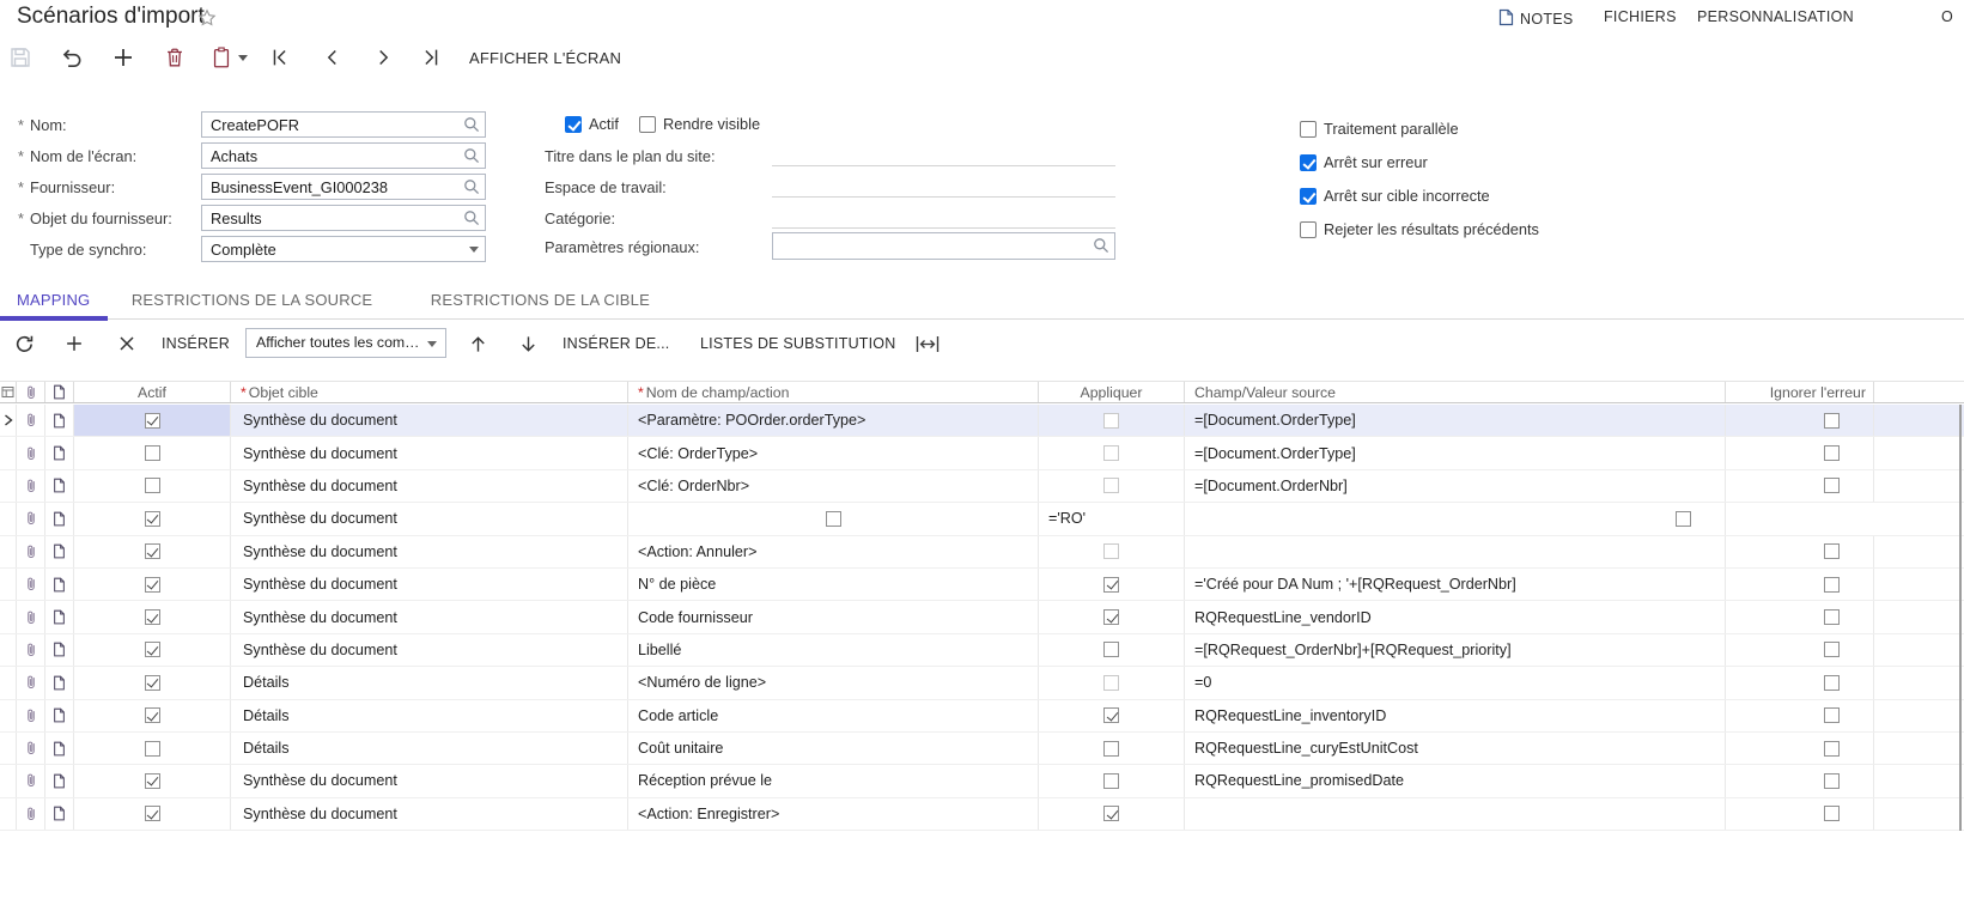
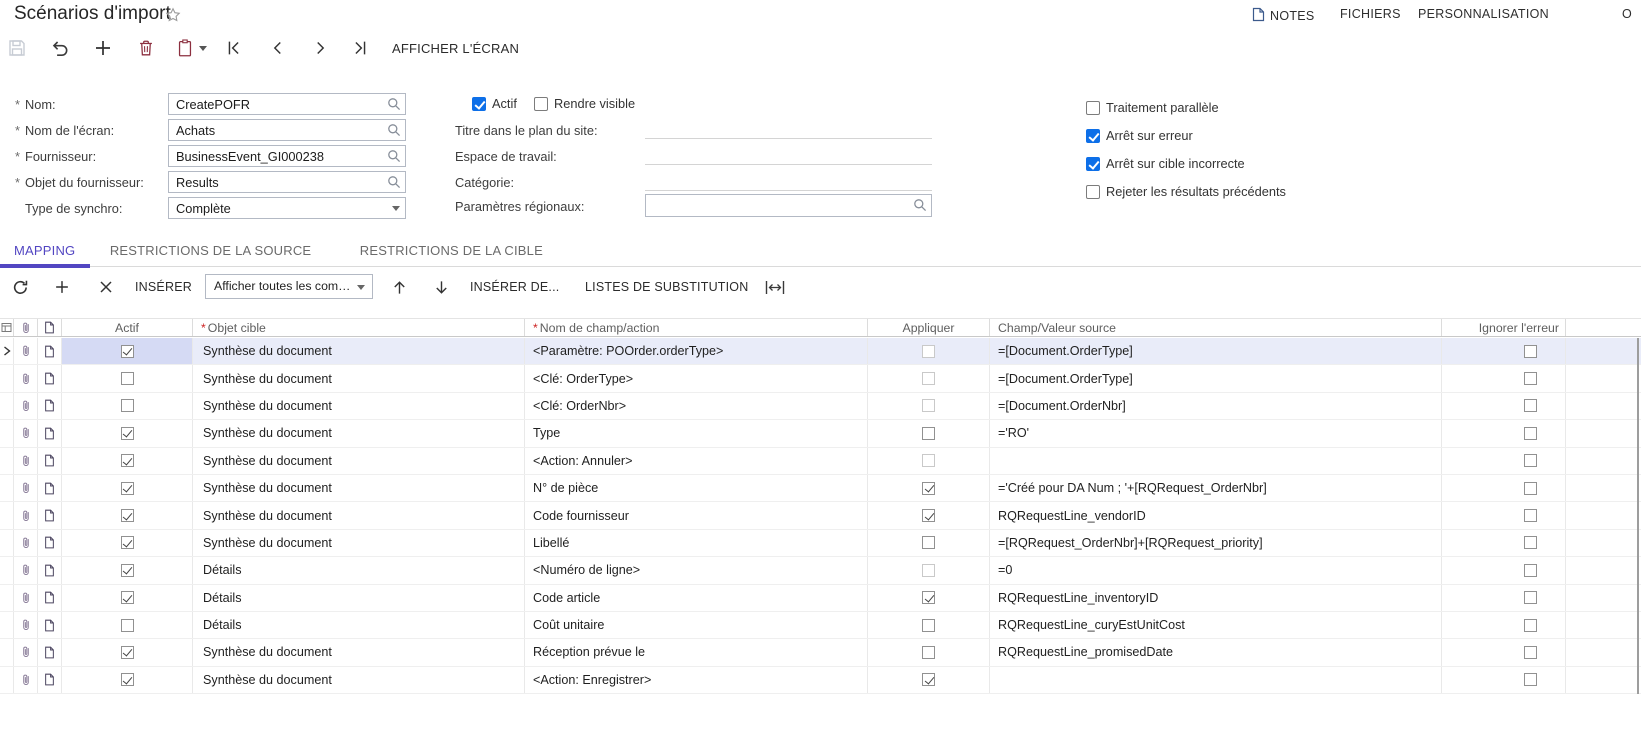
  Scénarios d'impor
  NOTES
  FICHIERS
  PERSONNALISATION
  O
  AFFICHER L'ÉCRAN
  *
  Nom:
  CreatePOFR
  *
  Nom de l'écran:
  Achats
  *
  Fournisseur:
  BusinessEvent_GI000238
  *
  Objet du fournisseur:
  Results
  Type de synchro:
  Complète
  Actif
  Rendre visible
  Titre dans le plan du site:
  Espace de travail:
  Catégorie:
  Paramètres régionaux:
  Traitement parallèle
  Arrêt sur erreur
  Arrêt sur cible incorrecte
  Rejeter les résultats précédents
  MAPPING RESTRICTIONS DE LA SOURCE RESTRICTIONS DE LA CIBLE
  INSÉRER
  Afficher toutes les com…
  INSÉRER DE...
  LISTES DE SUBSTITUTION
  Actif
  *
  Objet cible
  *
  Nom de champ/action
  Appliquer
  Champ/Valeur source
  Ignorer l'erreur
  Synthèse du document
  <Paramètre: POOrder.orderType>
  =[Document.OrderType]
  Synthèse du document
  <Clé: OrderType>
  =[Document.OrderType]
  Synthèse du document
  <Clé: OrderNbr>
  =[Document.OrderNbr]
  Synthèse du document
+ Type
  ='RO'
  Synthèse du document
  <Action: Annuler>
  Synthèse du document
  N° de pièce
  ='Créé pour DA Num ; '+[RQRequest_OrderNbr]
  Synthèse du document
  Code fournisseur
  RQRequestLine_vendorID
  Synthèse du document
  Libellé
  =[RQRequest_OrderNbr]+[RQRequest_priority]
  Détails
  <Numéro de ligne>
  =0
  Détails
  Code article
  RQRequestLine_inventoryID
  Détails
  Coût unitaire
  RQRequestLine_curyEstUnitCost
  Synthèse du document
  Réception prévue le
  RQRequestLine_promisedDate
  Synthèse du document
  <Action: Enregistrer>
